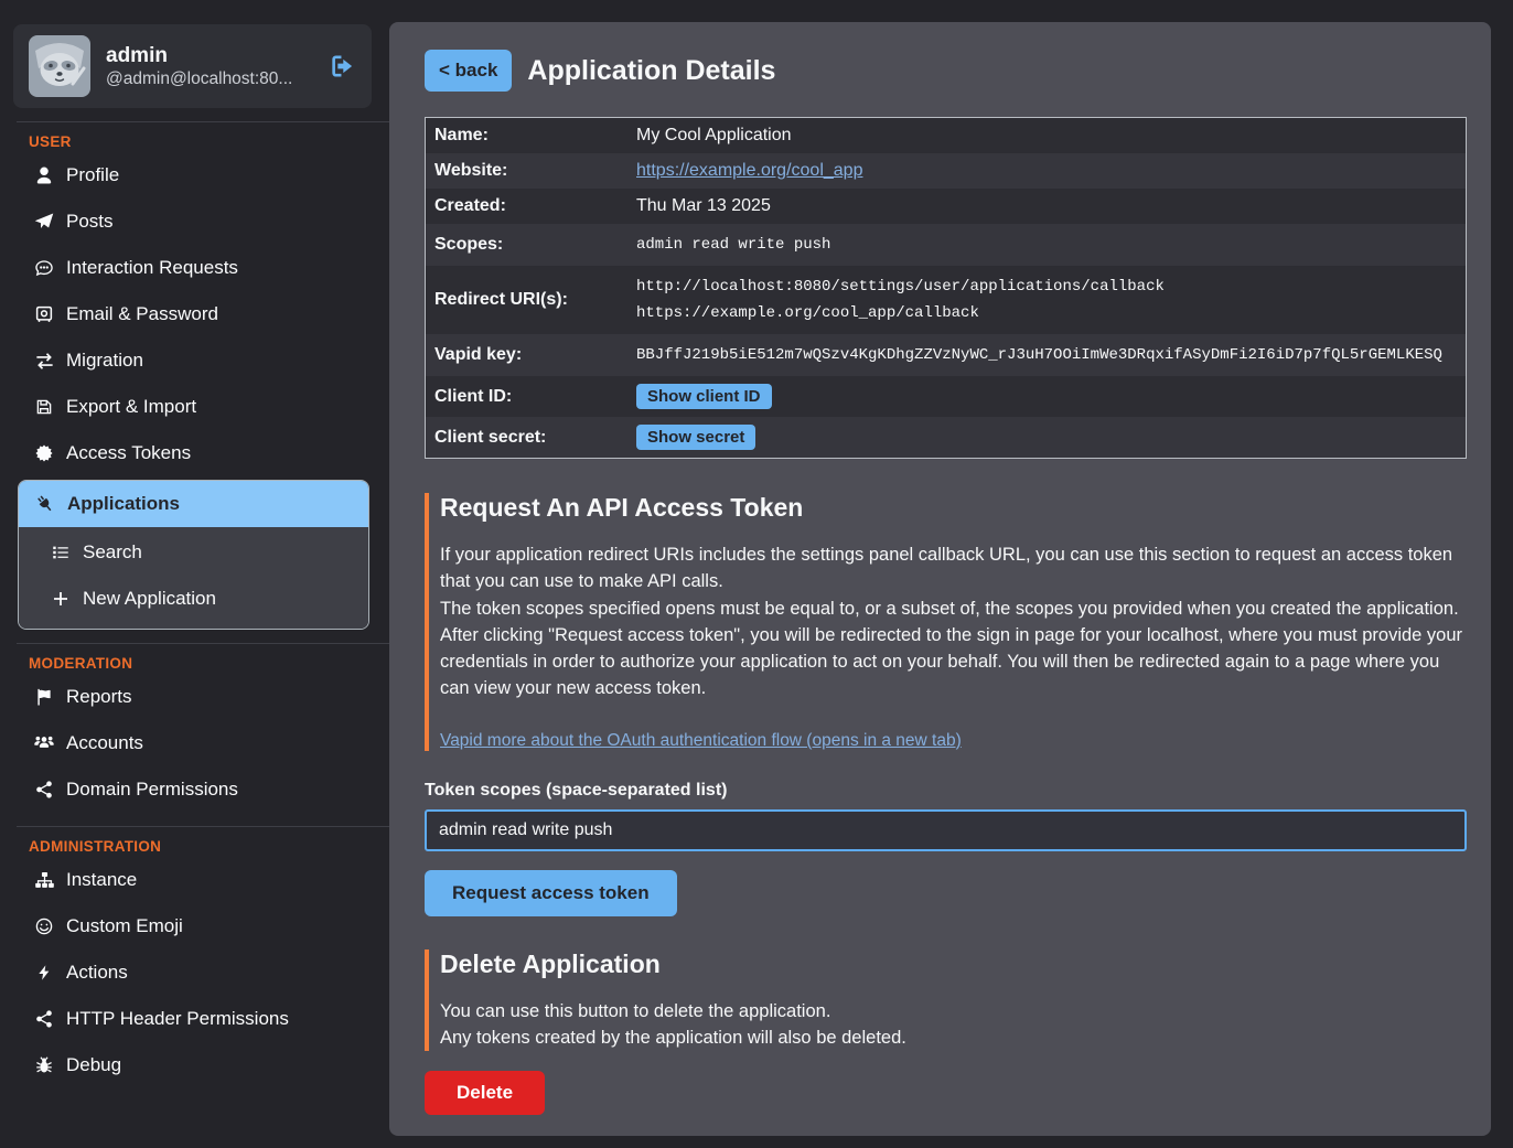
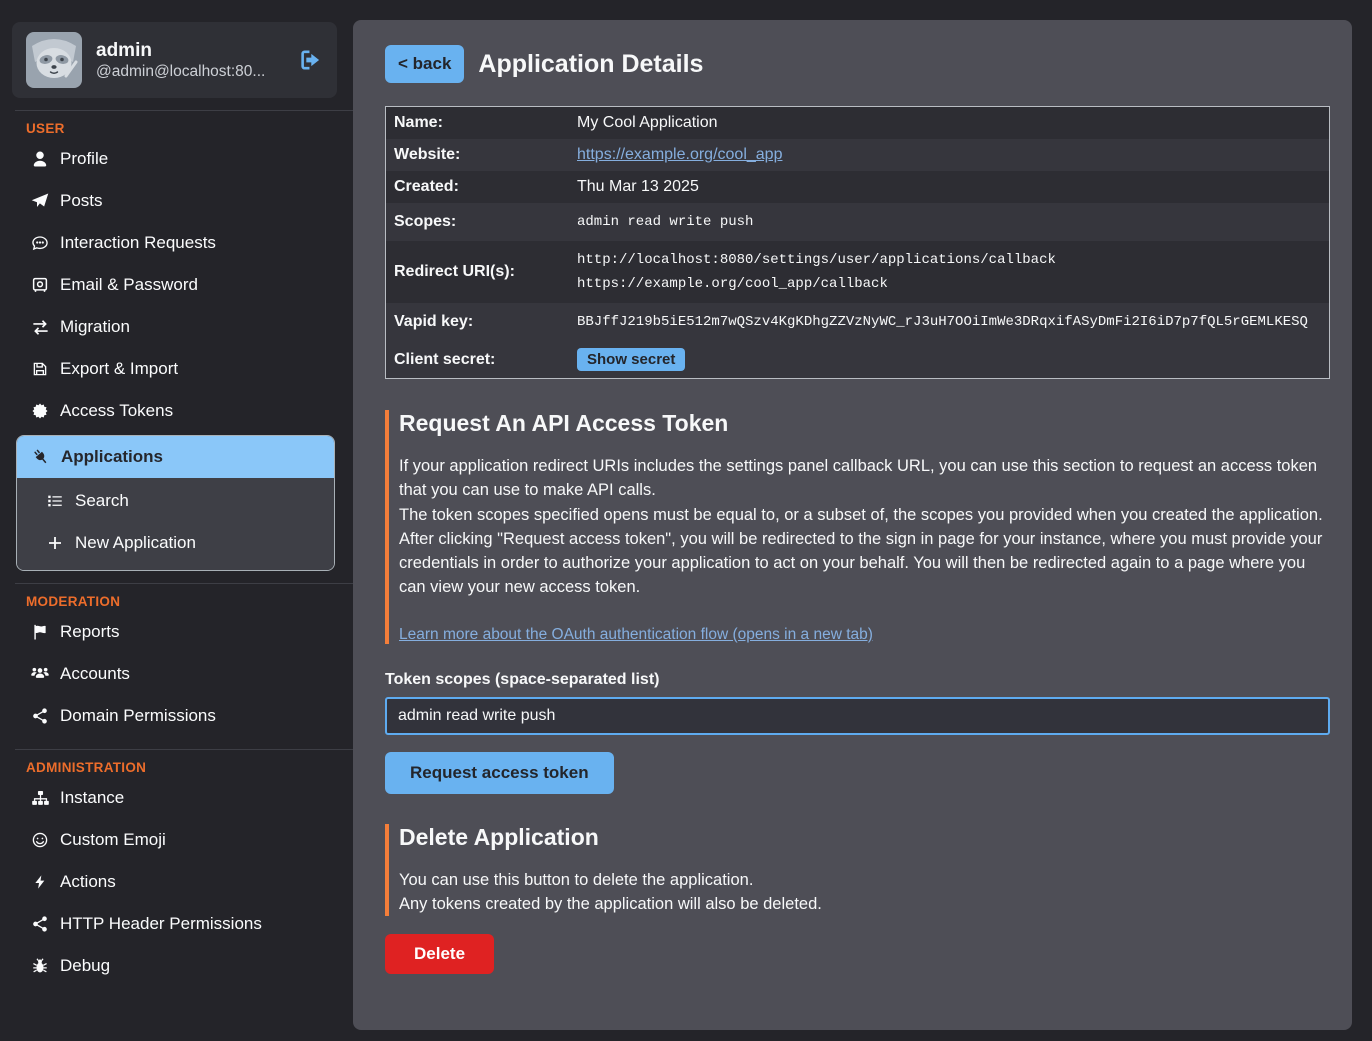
  admin
  @admin@localhost:80...
  USER
  Profile
  Posts
  Interaction Requests
  Email & Password
  Migration
  Export & Import
  Access Tokens
  Applications
  Search
  New Application
  MODERATION
  Reports
  Accounts
  Domain Permissions
  ADMINISTRATION
  Instance
  Custom Emoji
  Actions
  HTTP Header Permissions
  Debug
  < back
  Application Details
  Name:
  My Cool Application
  Website:
  https://example.org/cool_app
  Created:
  Thu Mar 13 2025
  Scopes:
  admin read write push
  Redirect URI(s):
  http://localhost:8080/settings/user/applications/callback
  https://example.org/cool_app/callback
  Vapid key:
  BBJffJ219b5iE512m7wQSzv4KgKDhgZZVzNyWC_rJ3uH7OOiImWe3DRqxifASyDmFi2I6iD7p7fQL5rGEMLKESQ
- Client ID:
- Show client ID
  Client secret:
  Show secret
  Request An API Access Token
  If your application redirect URIs includes the settings panel callback URL, you can use this section to request an access token that you can use to make API calls.
  The token scopes specified opens must be equal to, or a subset of, the scopes you provided when you created the application.
- After clicking "Request access token", you will be redirected to the sign in page for your localhost, where you must provide your credentials in order to authorize your application to act on your behalf. You will then be redirected again to a page where you can view your new access token.
+ After clicking "Request access token", you will be redirected to the sign in page for your instance, where you must provide your credentials in order to authorize your application to act on your behalf. You will then be redirected again to a page where you can view your new access token.
- Vapid more about the OAuth authentication flow (opens in a new tab)
+ Learn more about the OAuth authentication flow (opens in a new tab)
  Token scopes (space-separated list)
  admin read write push
  Request access token
  Delete Application
  You can use this button to delete the application.
  Any tokens created by the application will also be deleted.
  Delete
